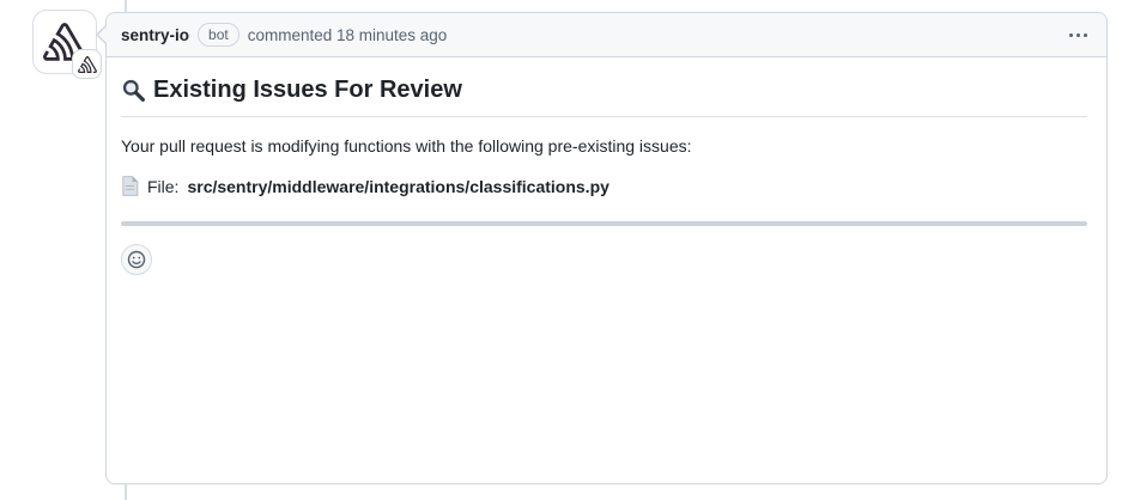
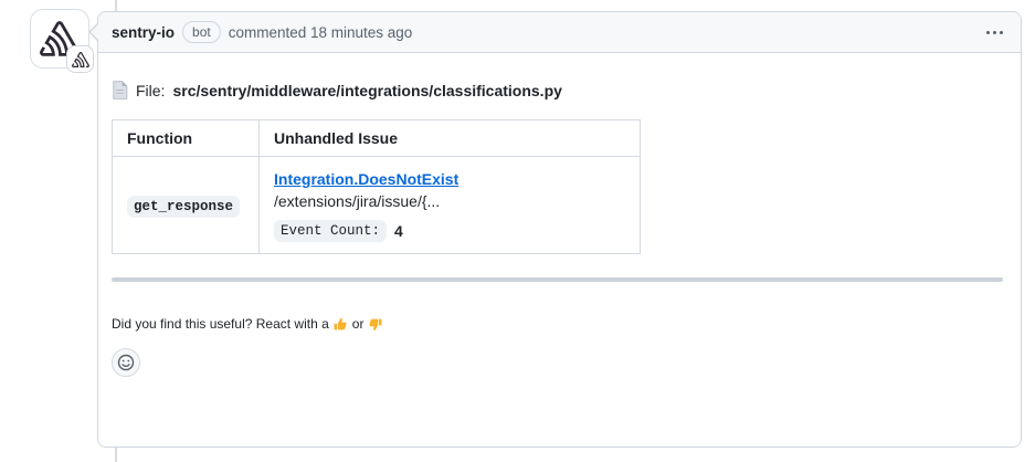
  sentry-io
  bot
  commented 18 minutes ago
- Existing Issues For Review
- Your pull request is modifying functions with the following pre-existing issues:
  File:
  src/sentry/middleware/integrations/classifications.py
+ Function	Unhandled Issue
+ get_response	Integration.DoesNotExist /extensions/jira/issue/{... Event Count: 4
+ Did you find this useful? React with a
+ or
